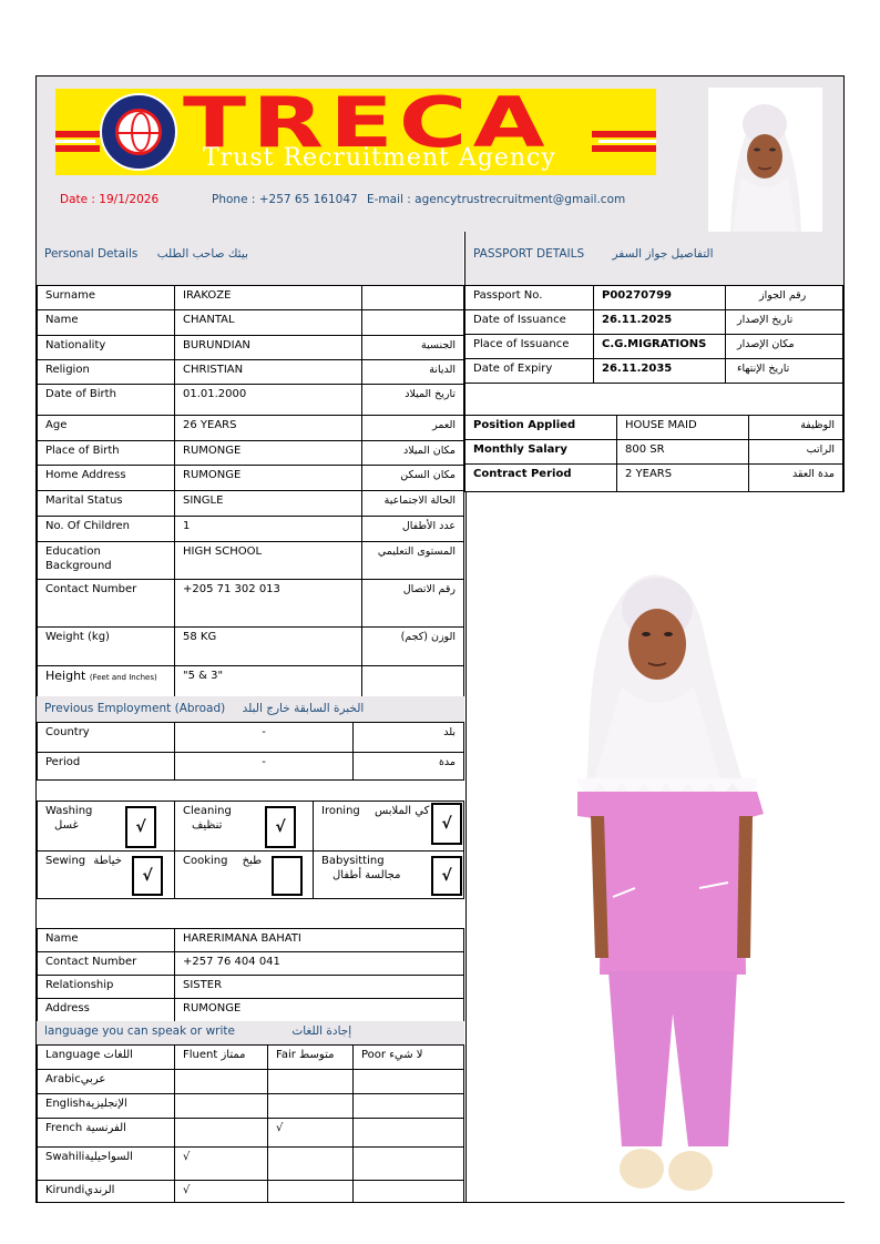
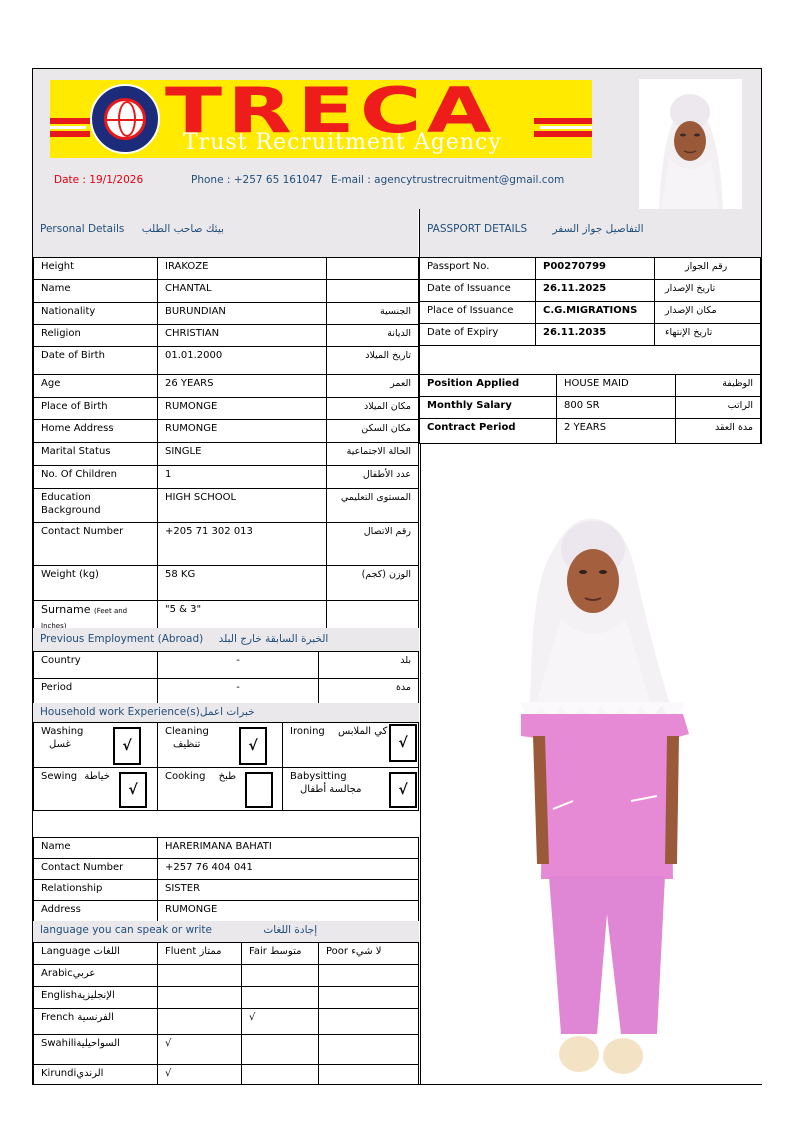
  TRECA
  Trust Recruitment Agency
  Date : 19/1/2026
  Phone : +257 65 161047
  E-mail : agencytrustrecruitment@gmail.com
  Personal Details بيئك صاحب الطلب
  PASSPORT DETAILS التفاصيل جواز السفر
- Surname
+ Height
  IRAKOZE
  Name
  CHANTAL
  Nationality
  BURUNDIAN
  الجنسية
  Religion
  CHRISTIAN
  الديانة
  Date of Birth
  01.01.2000
  تاريخ الميلاد
  Age
  26 YEARS
  العمر
  Place of Birth
  RUMONGE
  مكان الميلاد
  Home Address
  RUMONGE
  مكان السكن
  Marital Status
  SINGLE
  الحالة الاجتماعية
  No. Of Children
  1
  عدد الأطفال
  Education Background
  HIGH SCHOOL
  المستوى التعليمي
  Contact Number
  +205 71 302 013
  رقم الاتصال
  Weight (kg)
  58 KG
  الوزن (كجم)
- Height (Feet and Inches)
+ Surname (Feet and Inches)
  "5 & 3"
  Passport No.
  P00270799
  رقم الجواز
  Date of Issuance
  26.11.2025
  تاريخ الإصدار
  Place of Issuance
  C.G.MIGRATIONS
  مكان الإصدار
  Date of Expiry
  26.11.2035
  تاريخ الإنتهاء
  Position Applied
  HOUSE MAID
  الوظيفة
  Monthly Salary
  800 SR
  الراتب
  Contract Period
  2 YEARS
  مدة العقد
  Previous Employment (Abroad) الخبرة السابقة خارج البلد
  Country
  -
  بلد
  Period
  -
  مدة
+ Household work Experience(s) خبرات اعمل
  Washing
  غسل
  √
  Cleaning
  تنظيف
  √
  Ironing كي الملابس
  √
  Sewing خياطة
  √
  Cooking طبخ
  Babysitting
  مجالسة أطفال
  √
  Name
  HARERIMANA BAHATI
  Contact Number
  +257 76 404 041
  Relationship
  SISTER
  Address
  RUMONGE
  language you can speak or write إجادة اللغات
  Language اللغات
  Fluent ممتاز
  Fair متوسط
  Poor لا شيء
  Arabicعربي
  Englishالإنجليزية
  French الفرنسية
  √
  Swahiliالسواحيلية
  √
  Kirundiالرندي
  √
